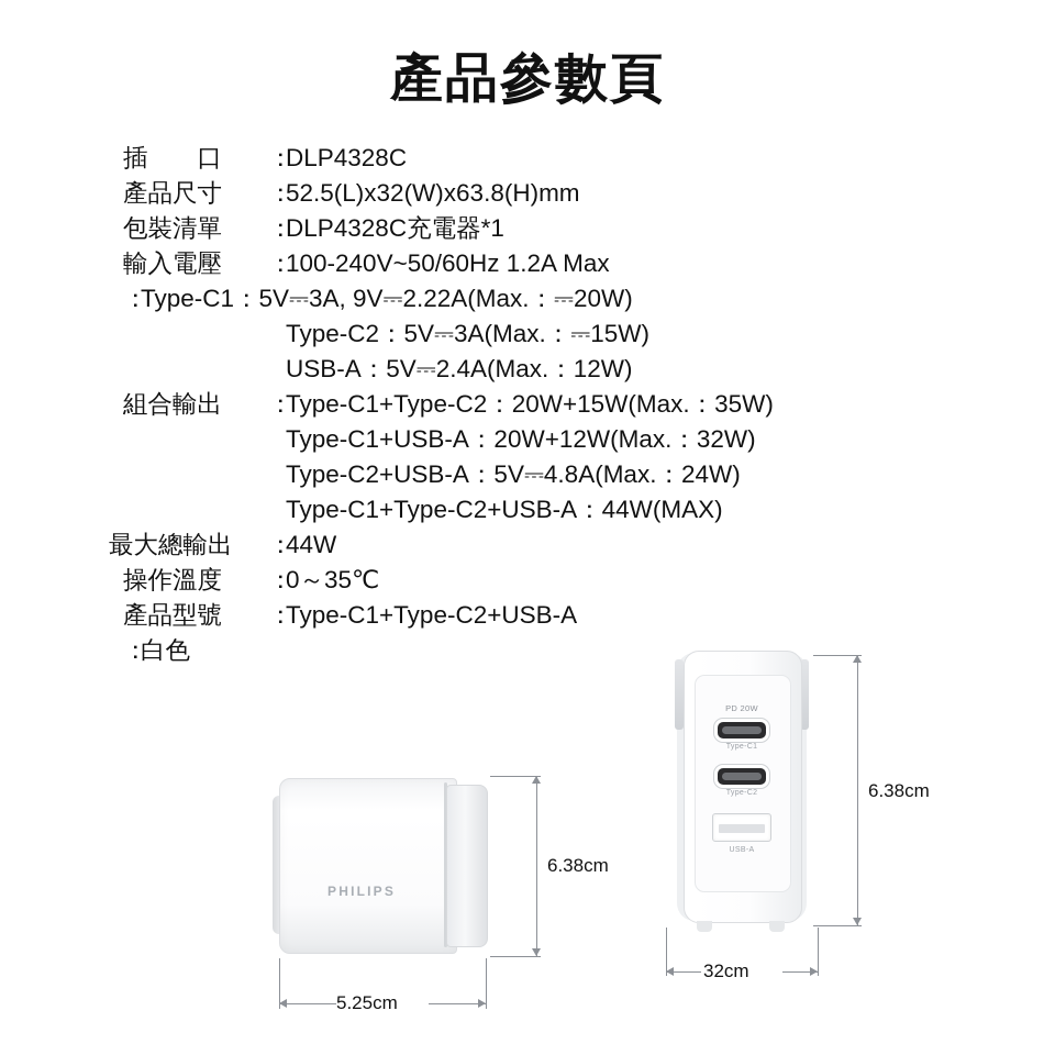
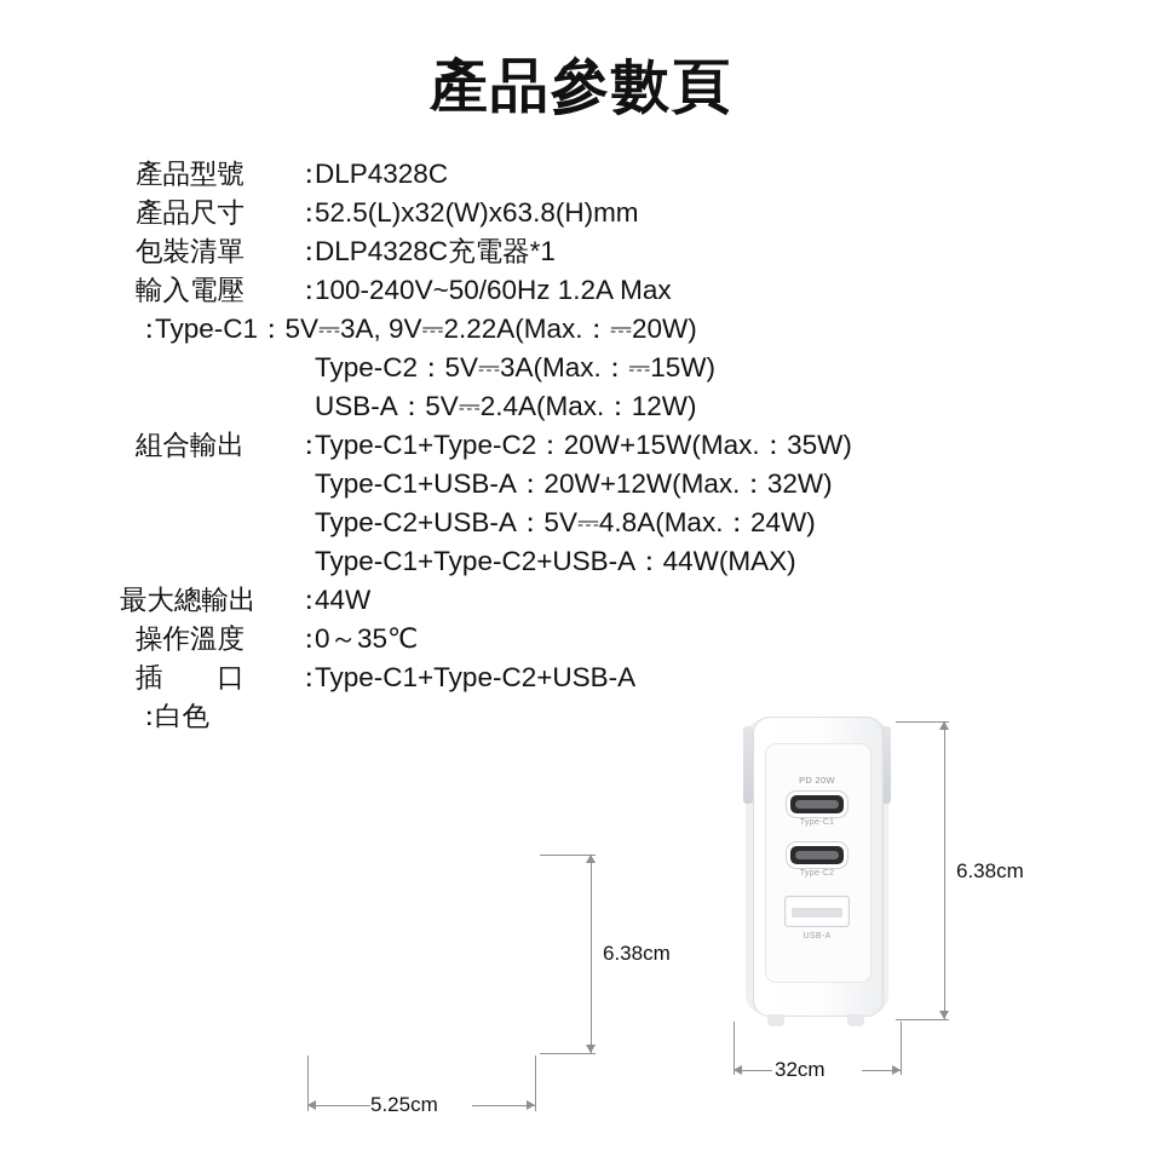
  產品參數頁
- 插 口
+ 產品型號
  ：
  DLP4328C
  產品尺寸
  ：
  52.5(L)x32(W)x63.8(H)mm
  包裝清單
  ：
  DLP4328C充電器*1
  輸入電壓
  ：
  100-240V~50/60Hz 1.2A Max
  ：
  Type-C1：5V⎓3A, 9V⎓2.22A(Max.：⎓20W)
  Type-C2：5V⎓3A(Max.：⎓15W)
  USB-A：5V⎓2.4A(Max.：12W)
  組合輸出
  ：
  Type-C1+Type-C2：20W+15W(Max.：35W)
  Type-C1+USB-A：20W+12W(Max.：32W)
  Type-C2+USB-A：5V⎓4.8A(Max.：24W)
  Type-C1+Type-C2+USB-A：44W(MAX)
  最大總輸出
  ：
  44W
  操作溫度
  ：
  0～35℃
- 產品型號
+ 插 口
  ：
  Type-C1+Type-C2+USB-A
  ：
  白色
- PHILIPS
  6.38cm
  5.25cm
  PD 20W
  6.38cm
  32cm
